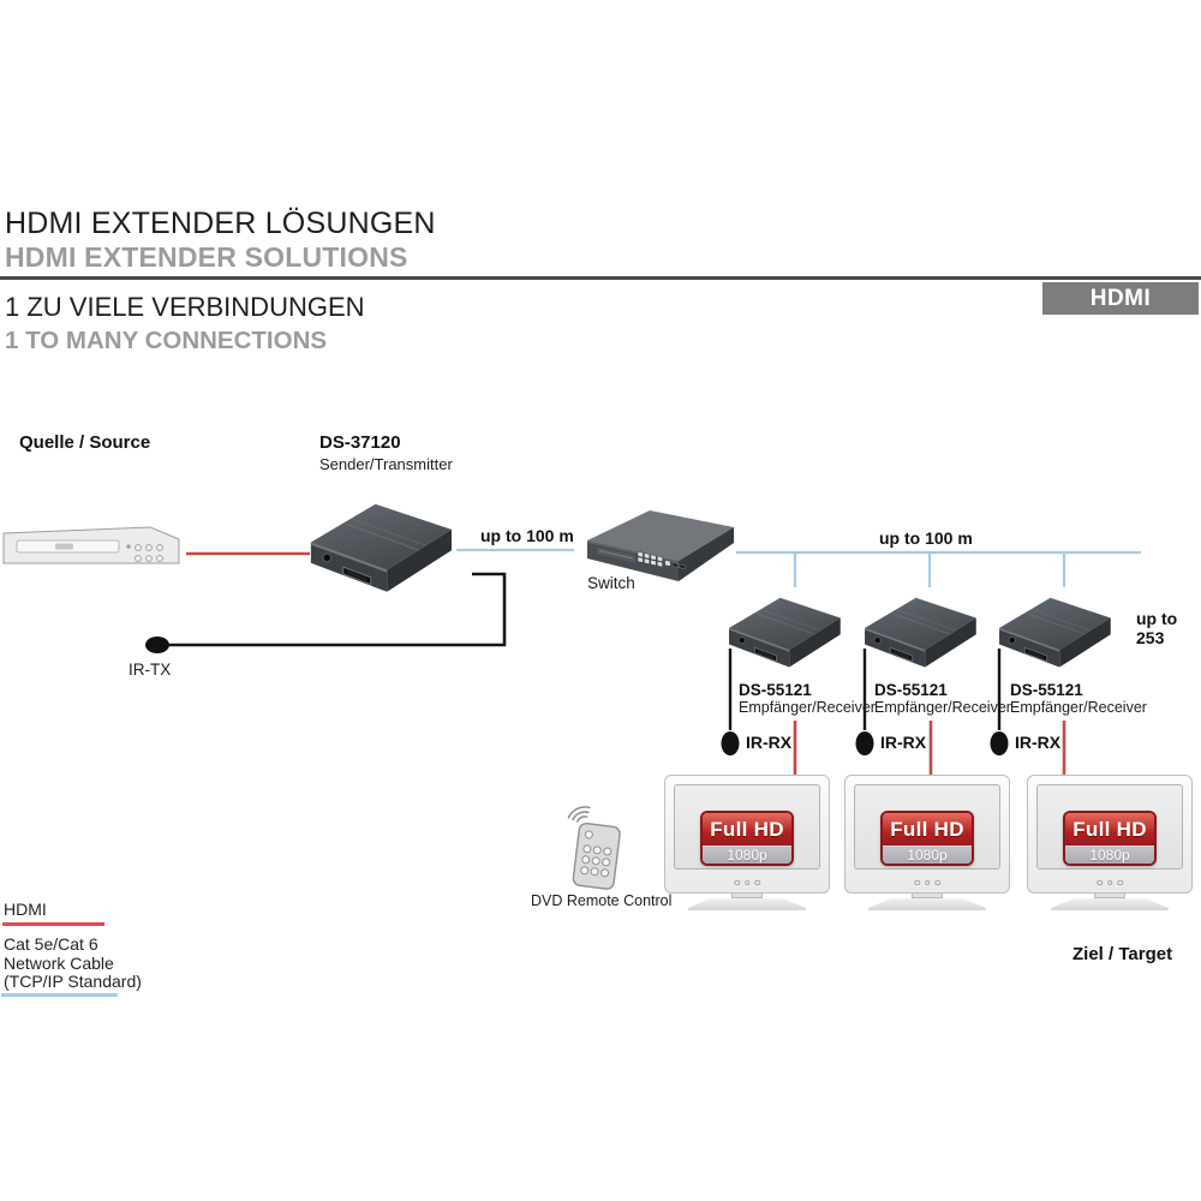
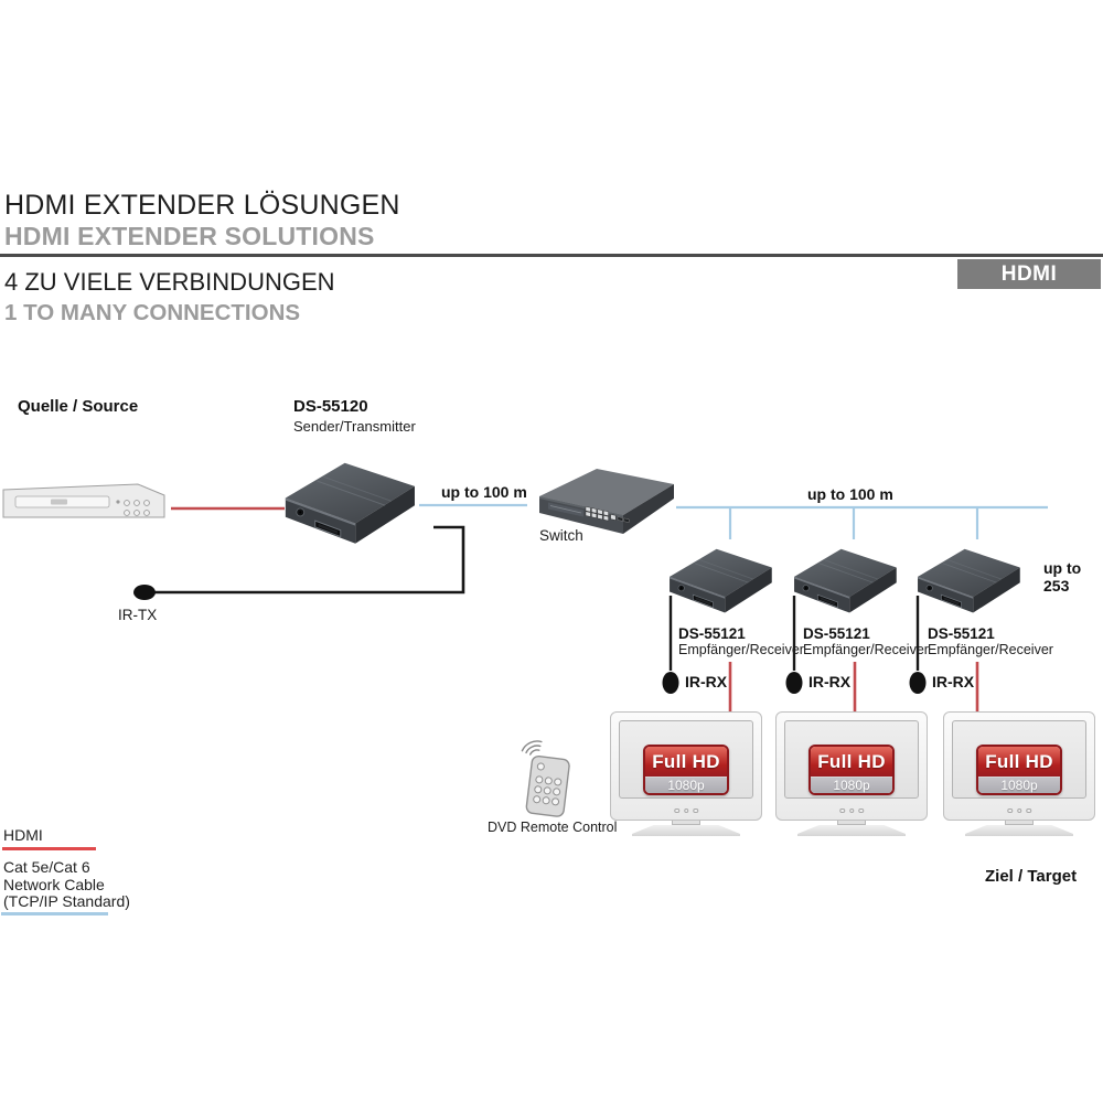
  HDMI EXTENDER LÖSUNGEN
  HDMI EXTENDER SOLUTIONS
  HDMI
- 1 ZU VIELE VERBINDUNGEN
+ 4 ZU VIELE VERBINDUNGEN
  1 TO MANY CONNECTIONS
  Quelle / Source
- DS-37120
+ DS-55120
  Sender/Transmitter
  up to 100 m
  Switch
  up to 100 m
  up to
  253
  IR-TX
  DS-55121
  Empfänger/Receiver
  IR-RX
  DS-55121
  Empfänger/Receiver
  IR-RX
  DS-55121
  Empfänger/Receiver
  IR-RX
  Full HD
  1080p
  Full HD
  1080p
  Full HD
  1080p
  DVD Remote Control
  Ziel / Target
  HDMI
  Cat 5e/Cat 6
  Network Cable
  (TCP/IP Standard)
